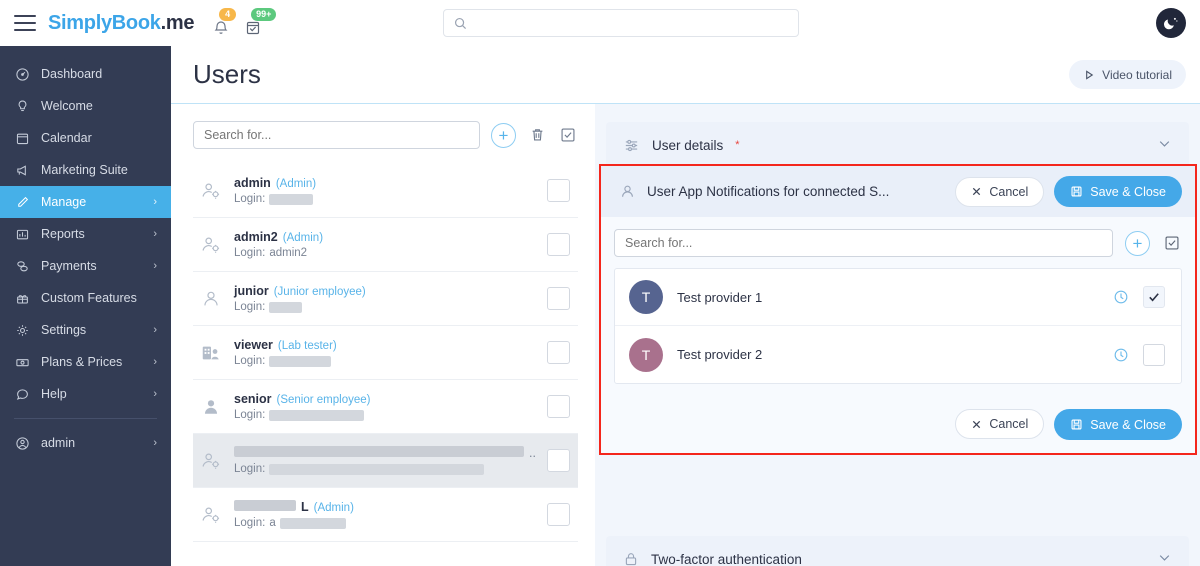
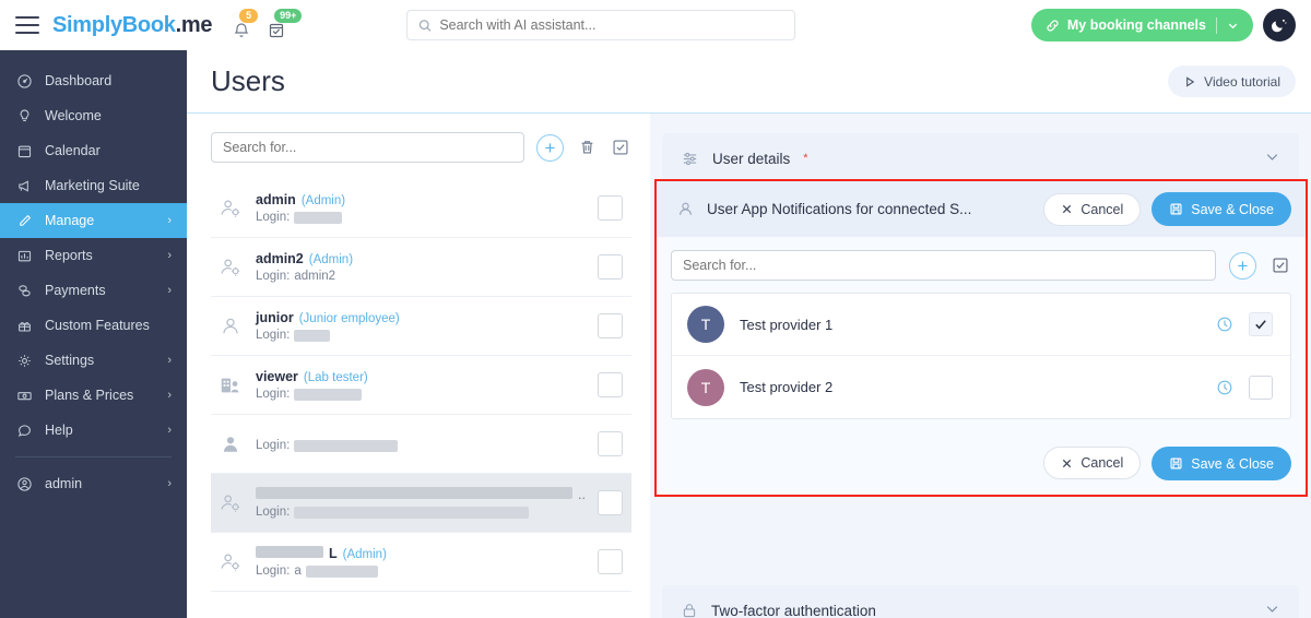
  SimplyBook
  .me
- 4
+ 5
  99+
+ Search with AI assistant...
+ My booking channels
  Dashboard
  Welcome
  Calendar
  Marketing Suite
  Manage
  ›
  Reports
  ›
  Payments
  ›
  Custom Features
  Settings
  ›
  Plans & Prices
  ›
  Help
  ›
  admin
  ›
  Users
  Video tutorial
  Search for...
  +
  admin
  (Admin)
  Login:
  admin2
  (Admin)
  Login:
  admin2
  junior
  (Junior employee)
  Login:
  viewer
  (Lab tester)
  Login:
- senior
- (Senior employee)
  Login:
  ..
  Login:
  L
  (Admin)
  Login:
  a
  User details
  *
  User App Notifications for connected S...
  Cancel
  Save & Close
  Search for...
  +
  T
  Test provider 1
  T
  Test provider 2
  Cancel
  Save & Close
  Two-factor authentication
